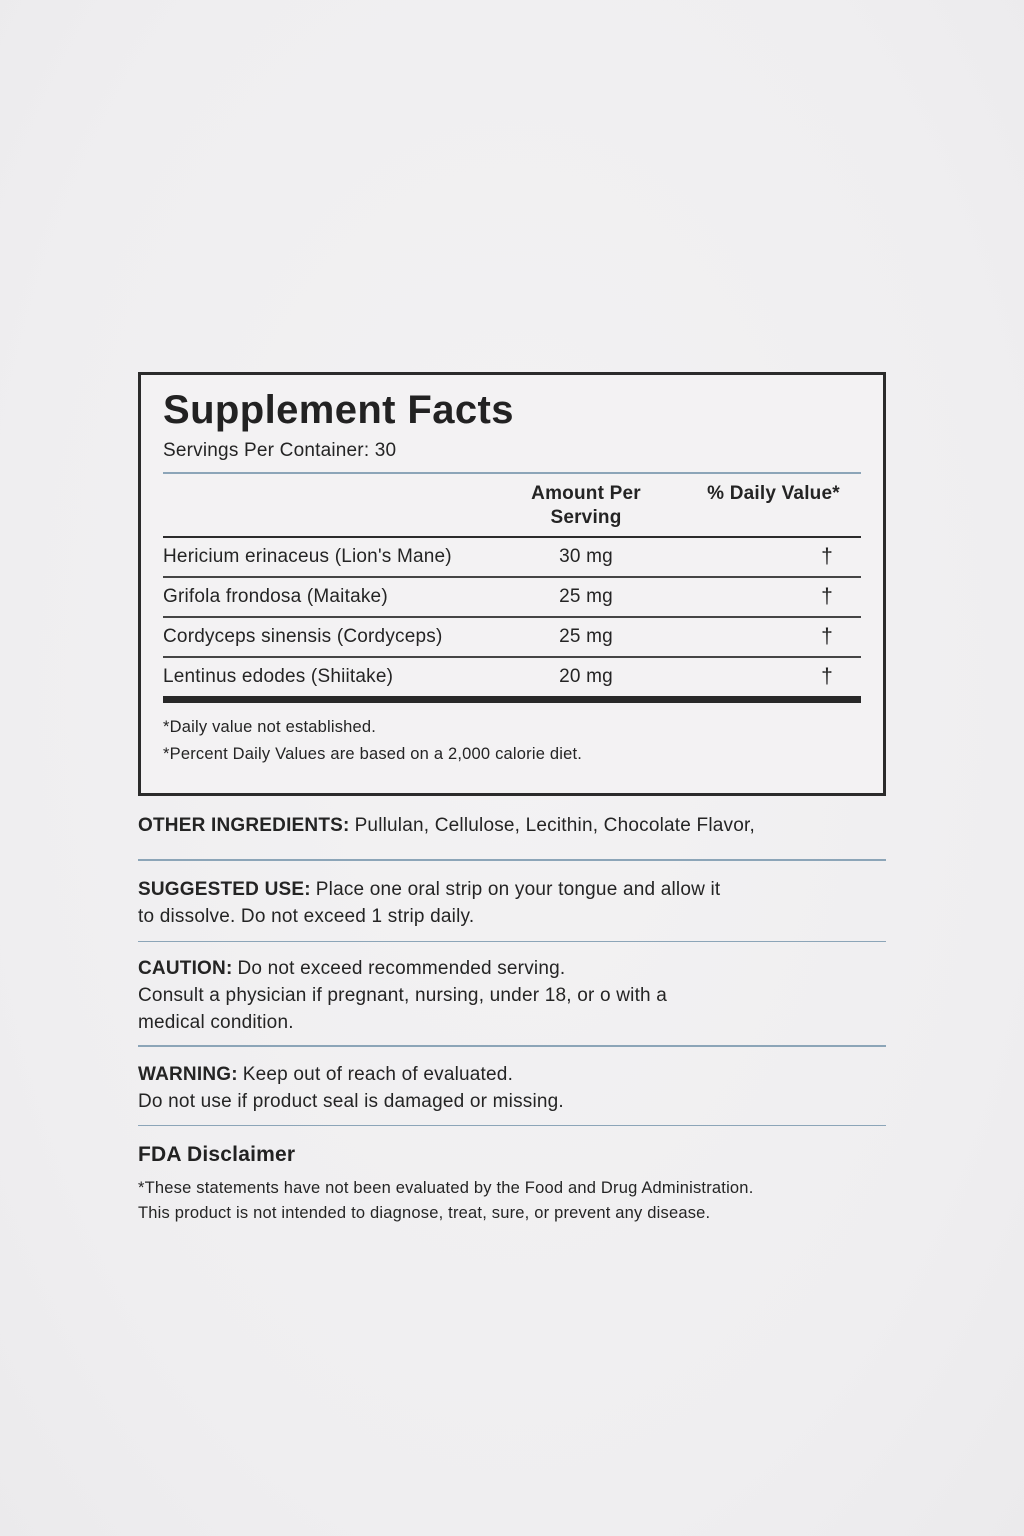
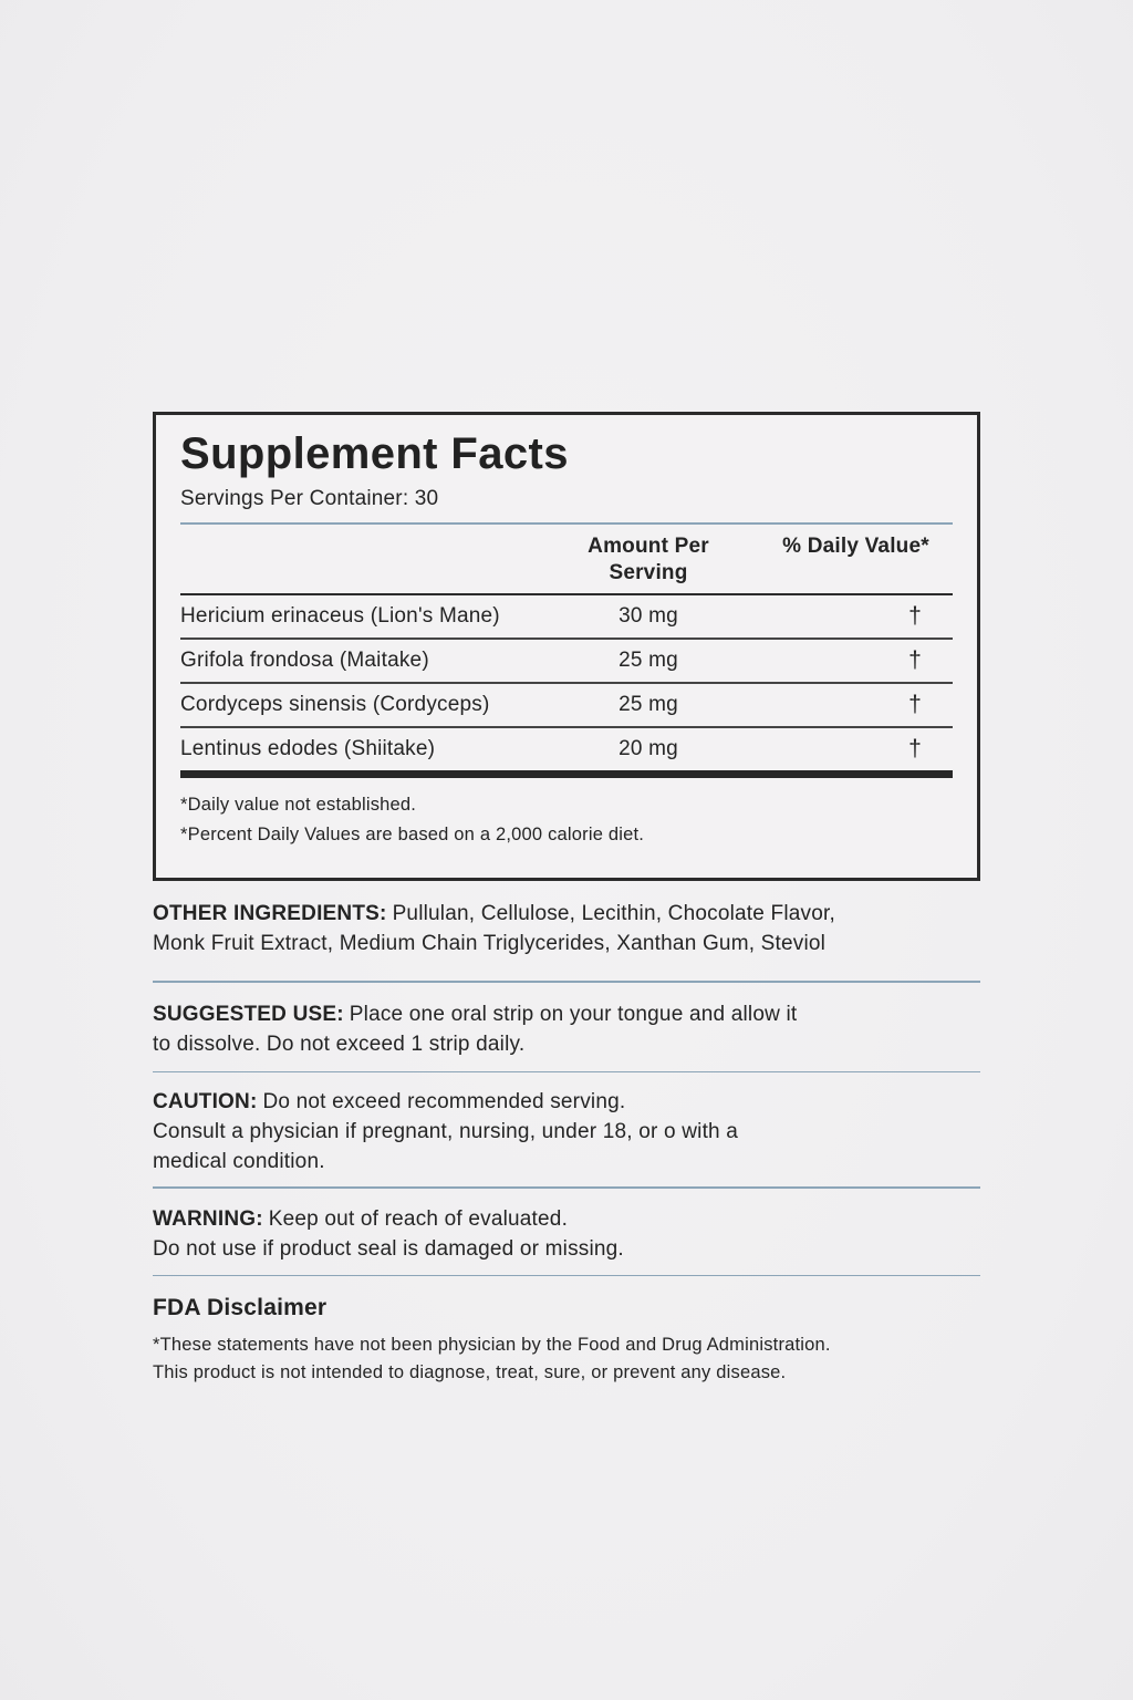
  Supplement Facts
  Servings Per Container: 30
  Amount Per Serving
  % Daily Value*
  Hericium erinaceus (Lion's Mane)
  30 mg
  †
  Grifola frondosa (Maitake)
  25 mg
  †
  Cordyceps sinensis (Cordyceps)
  25 mg
  †
  Lentinus edodes (Shiitake)
  20 mg
  †
  *Daily value not established.
  *Percent Daily Values are based on a 2,000 calorie diet.
  OTHER INGREDIENTS: Pullulan, Cellulose, Lecithin, Chocolate Flavor,
+ Monk Fruit Extract, Medium Chain Triglycerides, Xanthan Gum, Steviol
  SUGGESTED USE: Place one oral strip on your tongue and allow it
  to dissolve. Do not exceed 1 strip daily.
  CAUTION: Do not exceed recommended serving.
  Consult a physician if pregnant, nursing, under 18, or o with a
  medical condition.
  WARNING: Keep out of reach of evaluated.
  Do not use if product seal is damaged or missing.
  FDA Disclaimer
- *These statements have not been evaluated by the Food and Drug Administration.
+ *These statements have not been physician by the Food and Drug Administration.
  This product is not intended to diagnose, treat, sure, or prevent any disease.
